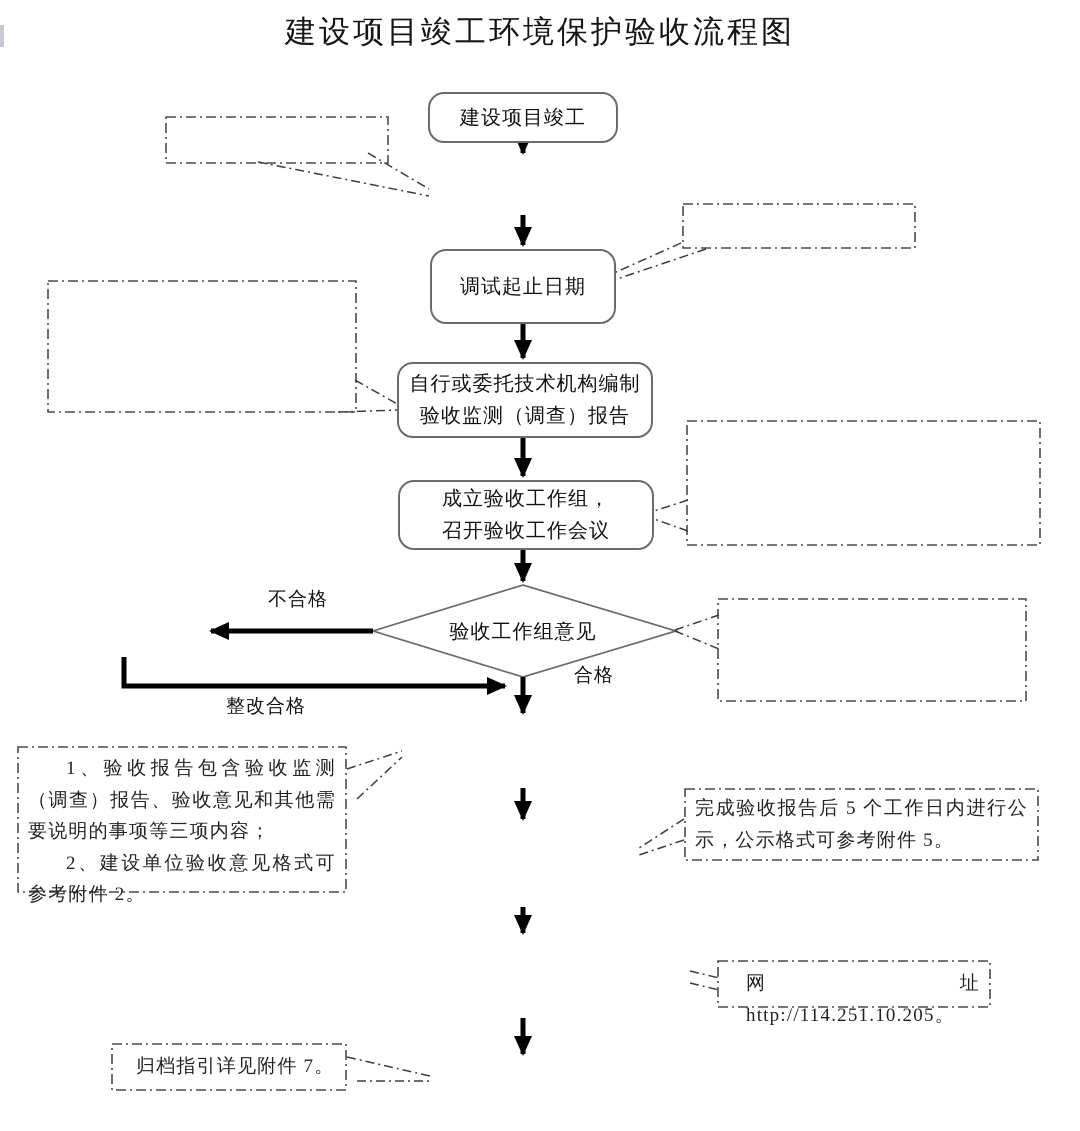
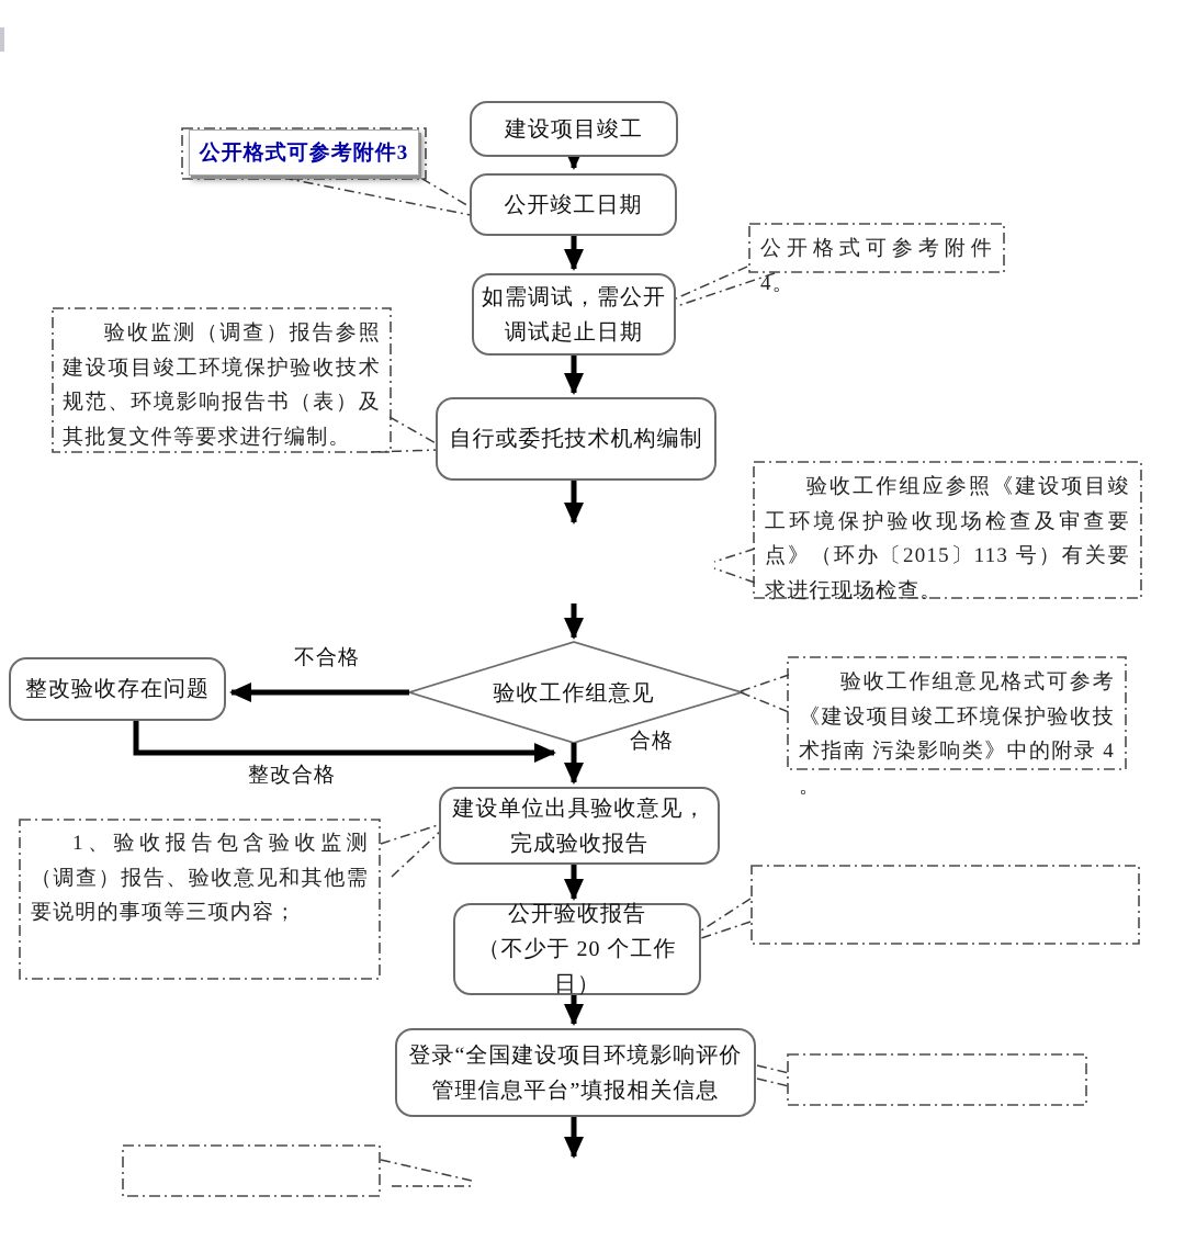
- 建设项目竣工环境保护验收流程图
  建设项目竣工
+ 公开竣工日期
+ 如需调试，需公开
  调试起止日期
  自行或委托技术机构编制
- 验收监测（调查）报告
- 成立验收工作组，
- 召开验收工作会议
  验收工作组意见
+ 整改验收存在问题
+ 建设单位出具验收意见，
+ 完成验收报告
+ 公开验收报告
+ （不少于 20 个工作日）
+ 登录“全国建设项目环境影响评价
+ 管理信息平台”填报相关信息
  不合格
  合格
  整改合格
+ 公开格式可参考附件3
+ 公开格式可参考附件 4。
+ 验收监测（调查）报告参照建设项目竣工环境保护验收技术规范、环境影响报告书（表）及其批复文件等要求进行编制。
+ 验收工作组应参照《建设项目竣工环境保护验收现场检查及审查要点》（环办〔2015〕113 号）有关要求进行现场检查。
+ 验收工作组意见格式可参考《建设项目竣工环境保护验收技术指南 污染影响类》中的附录 4 。
  1、验收报告包含验收监测（调查）报告、验收意见和其他需要说明的事项等三项内容；
- 2、建设单位验收意见格式可参考附件 2。
- 完成验收报告后 5 个工作日内进行公示，公示格式可参考附件 5。
- 网址 http://114.251.10.205。
- 归档指引详见附件 7。
